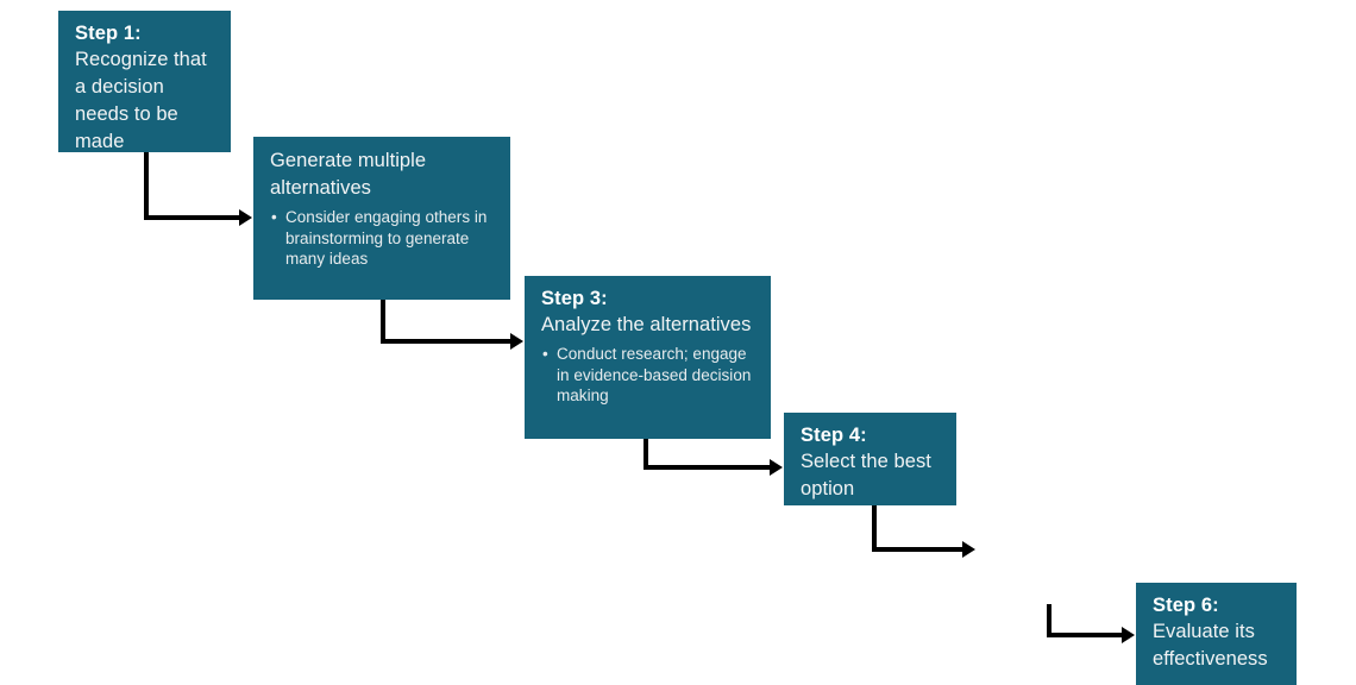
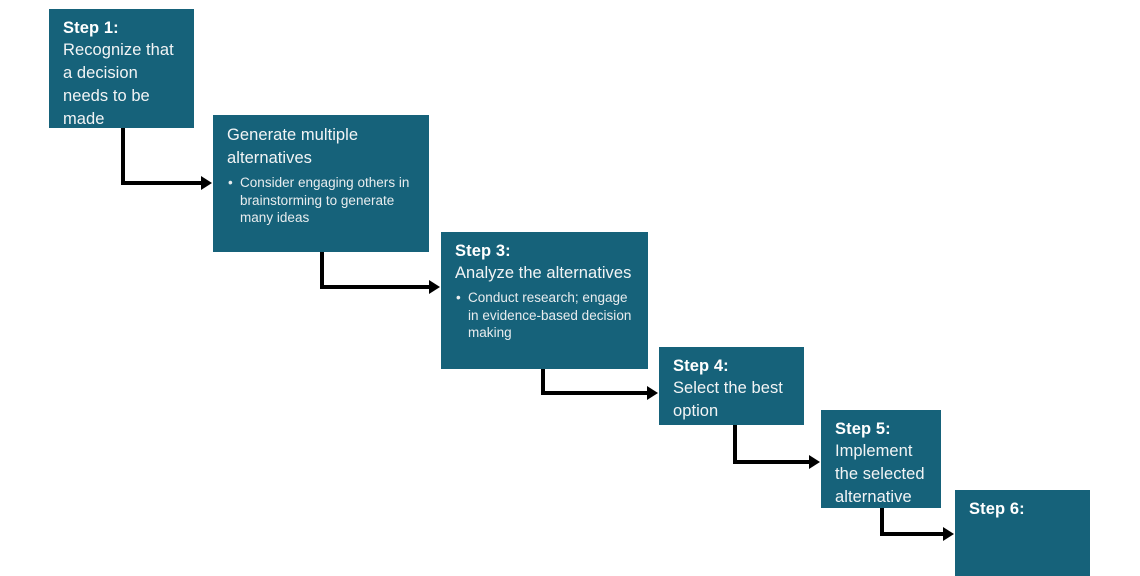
  Step 1:
  Recognize that a decision needs to be made
  Generate multiple alternatives
  •
  Consider engaging others in brainstorming to generate many ideas
  Step 3:
  Analyze the alternatives
  •
  Conduct research; engage in evidence-based decision making
  Step 4:
  Select the best option
+ Step 5:
+ Implement the selected alternative
  Step 6:
- Evaluate its effectiveness
